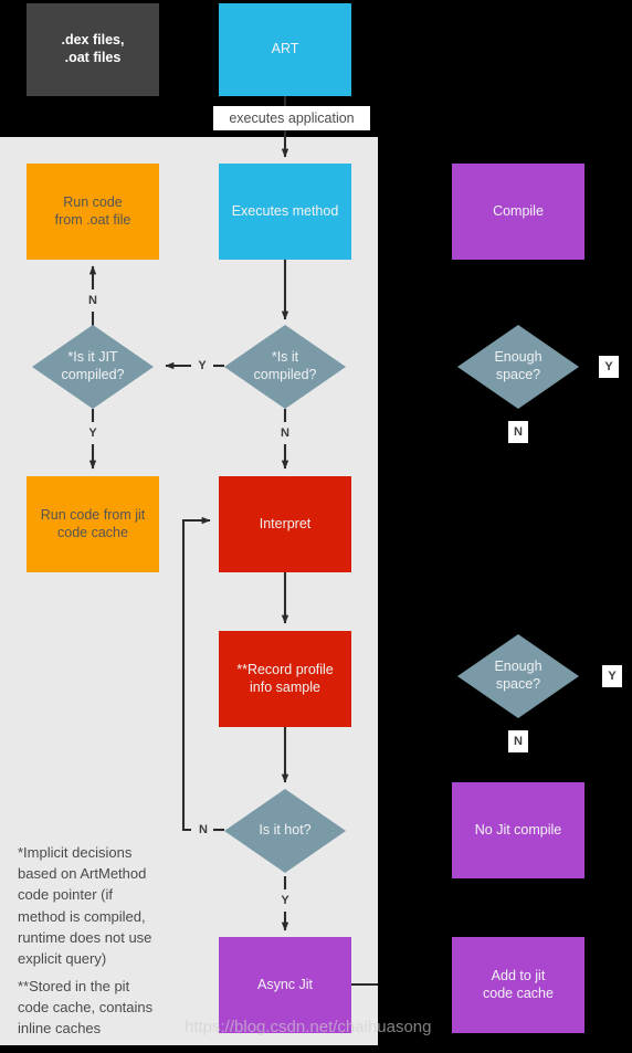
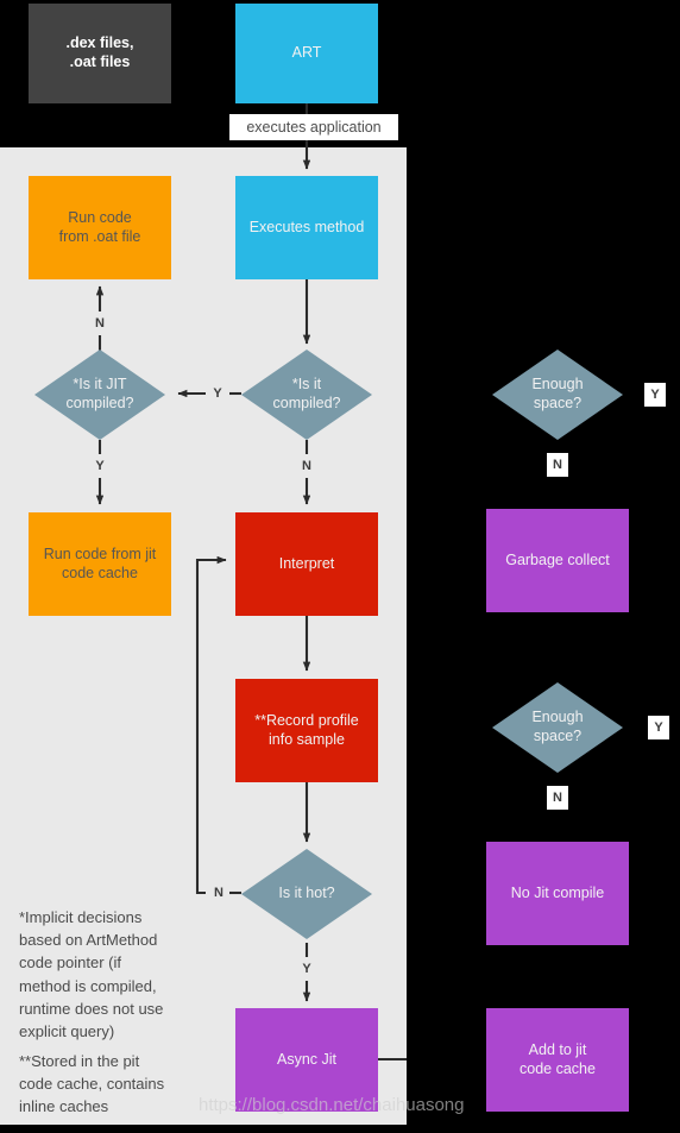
  .dex files,
  .oat files
  ART
  executes application
  Run code
  from .oat file
  Executes method
- Compile
  *Is it JIT
  compiled?
  *Is it
  compiled?
  Enough
  space?
  N
  Y
  Y
  N
  Y
  N
  Run code from jit
  code cache
  Interpret
+ Garbage collect
  **Record profile
  info sample
  Enough
  space?
  Y
  N
  Is it hot?
  No Jit compile
  N
  Y
  Async Jit
  Add to jit
  code cache
  *Implicit decisions
  based on ArtMethod
  code pointer (if
  method is compiled,
  runtime does not use
  explicit query)
  **Stored in the pit
  code cache, contains
  inline caches
  https://blog.csdn.net/chaihuasong
